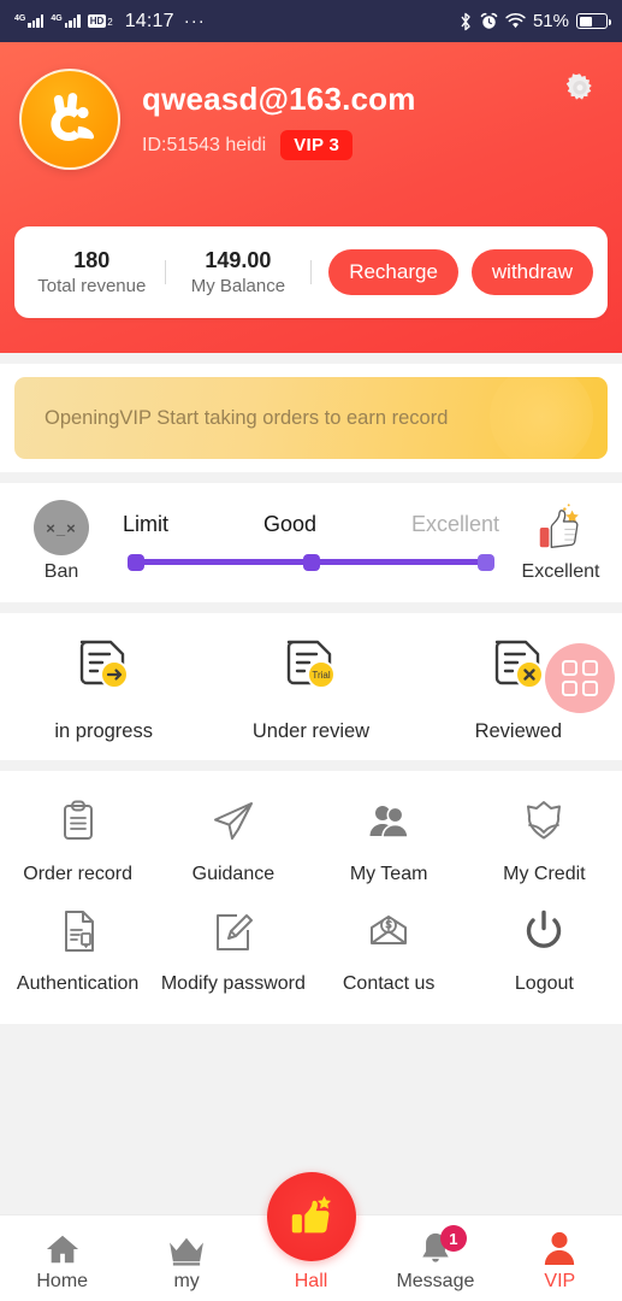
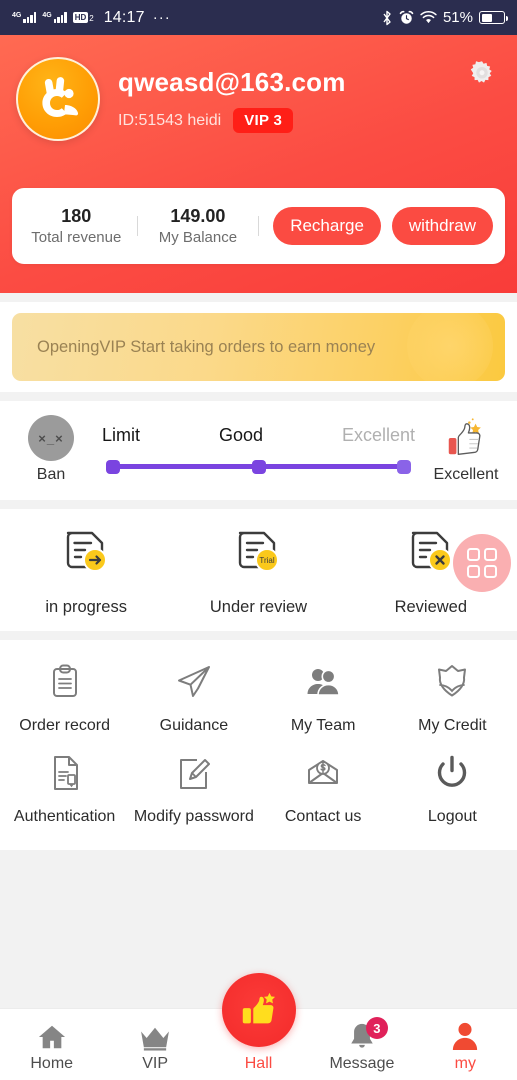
  HD
  2
  14:17
  ···
  51%
  qweasd@163.com
  ID:51543 heidi
  VIP 3
  180
  Total revenue
  149.00
  My Balance
  Recharge
  withdraw
- OpeningVIP Start taking orders to earn record
+ OpeningVIP Start taking orders to earn money
  ×_×
  Ban
  Limit
  Good
  Excellent
  Excellent
  in progress
  Trial
  Under review
  Reviewed
  Order record
  Guidance
  My Team
  My Credit
  Authentication
  Modify password
  Contact us
  Logout
  Home
- my
+ VIP
  Hall
- 1
+ 3
  Message
- VIP
+ my
